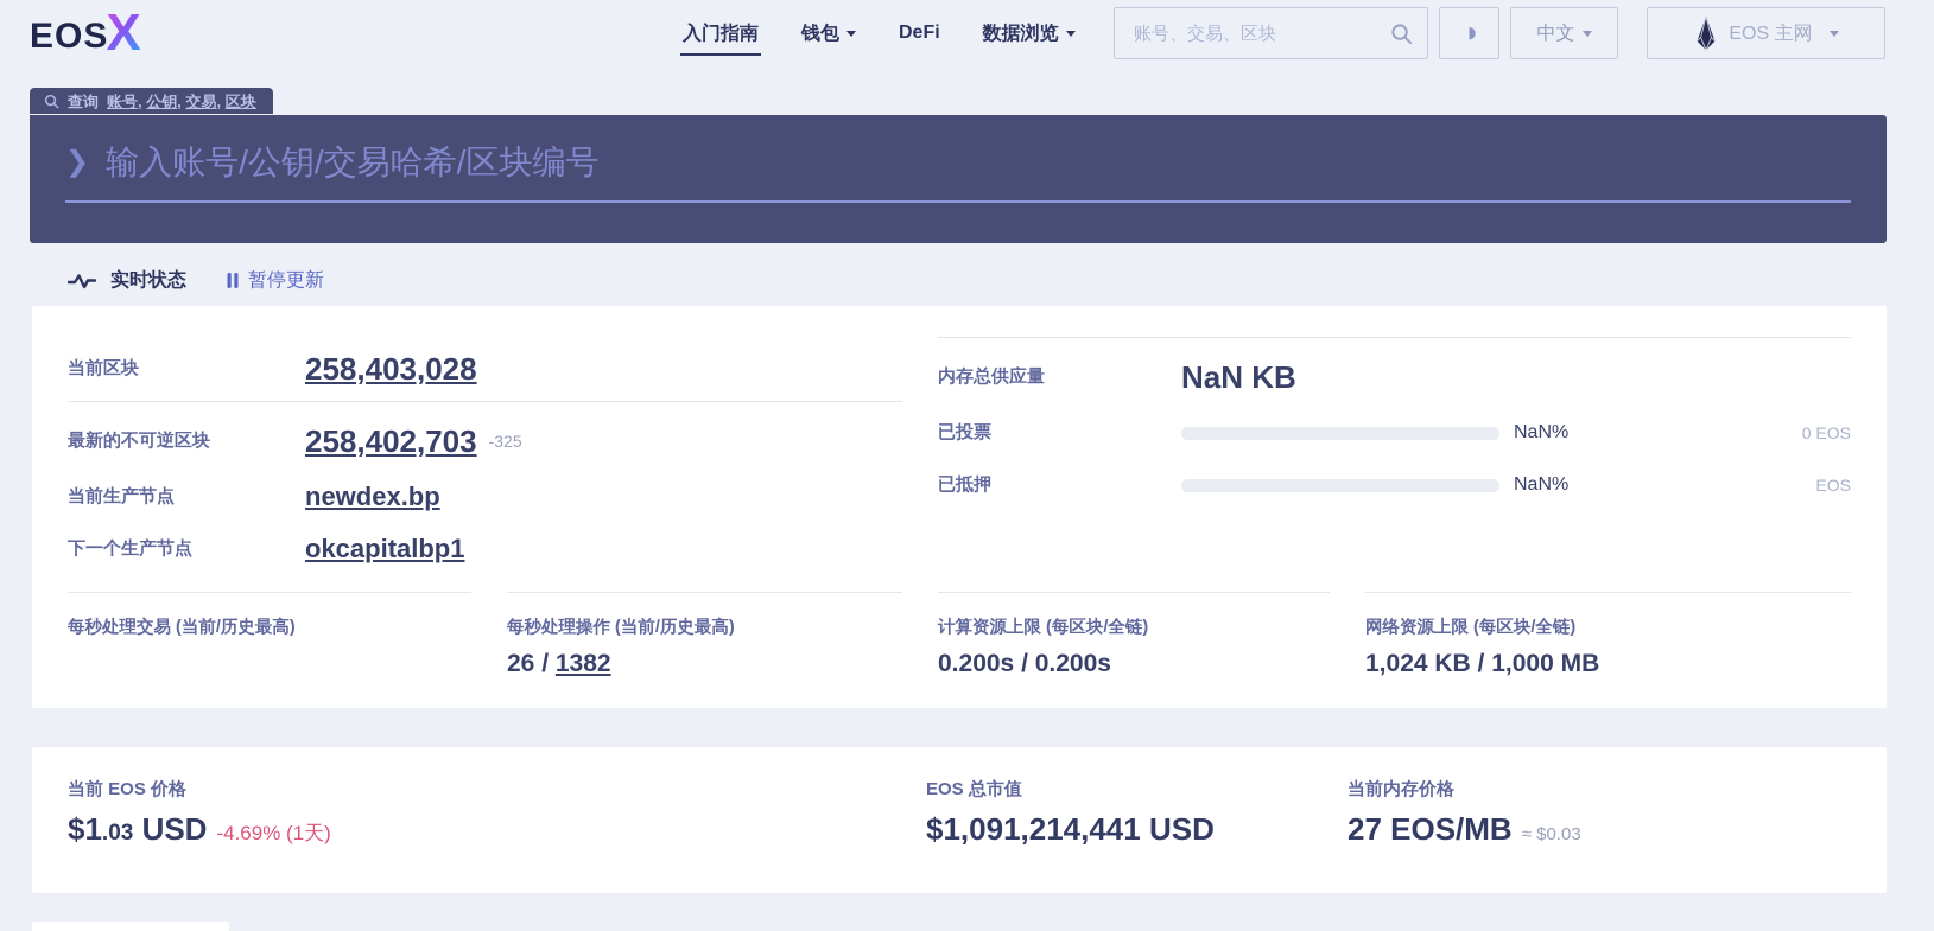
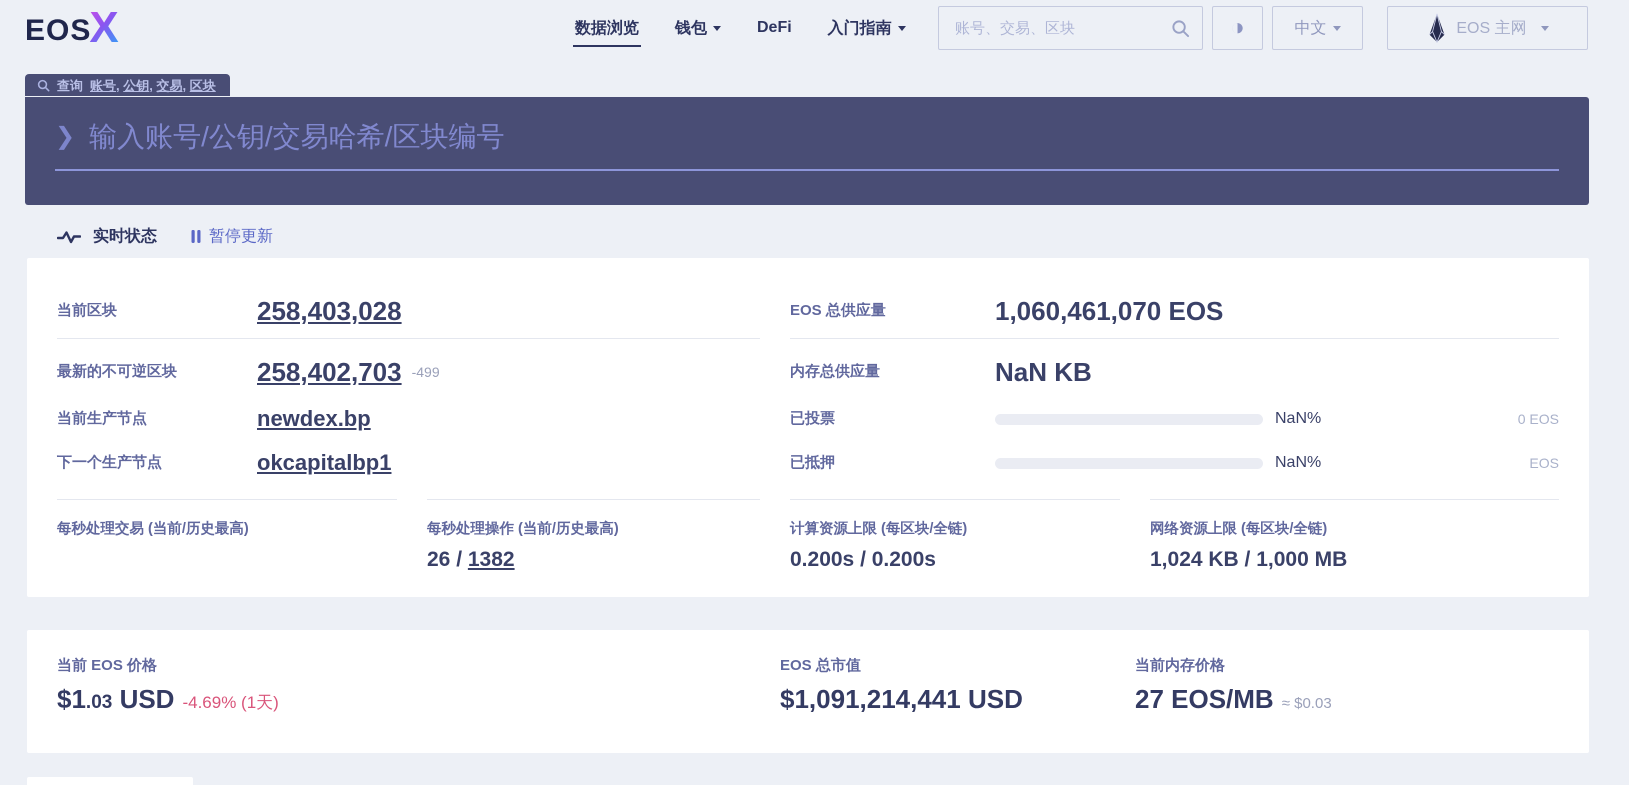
  EOS
  X
- 入门指南
+ 数据浏览
  钱包
  DeFi
- 数据浏览
+ 入门指南
  账号、交易、区块
  ◑
  中文
  EOS 主网
  查询
  账号, 公钥, 交易, 区块
  ❯
  输入账号/公钥/交易哈希/区块编号
  实时状态
  暂停更新
  当前区块
  258,403,028
  最新的不可逆区块
  258,402,703
- -325
+ -499
  当前生产节点
  newdex.bp
  下一个生产节点
  okcapitalbp1
+ EOS 总供应量
+ 1,060,461,070 EOS
  内存总供应量
  NaN KB
  已投票
  NaN%
  0 EOS
  已抵押
  NaN%
  EOS
  每秒处理交易 (当前/历史最高)
  每秒处理操作 (当前/历史最高)
  26 / 1382
  计算资源上限 (每区块/全链)
  0.200s / 0.200s
  网络资源上限 (每区块/全链)
  1,024 KB / 1,000 MB
  当前 EOS 价格
  $1.03 USD -4.69% (1天)
  EOS 总市值
  $1,091,214,441 USD
  当前内存价格
  27 EOS/MB ≈ $0.03
